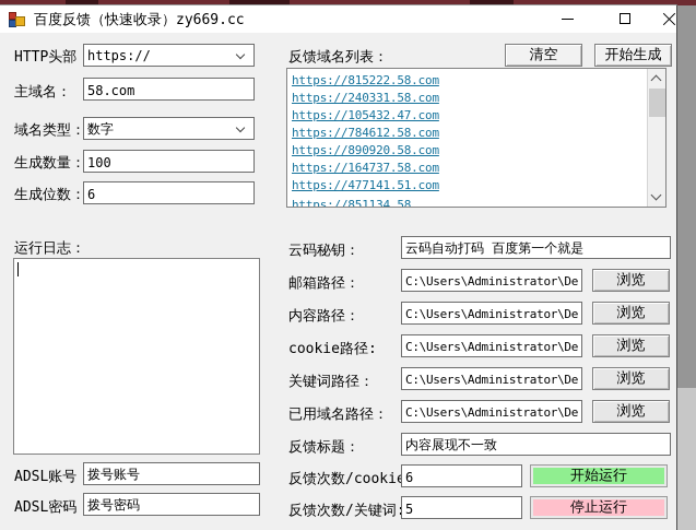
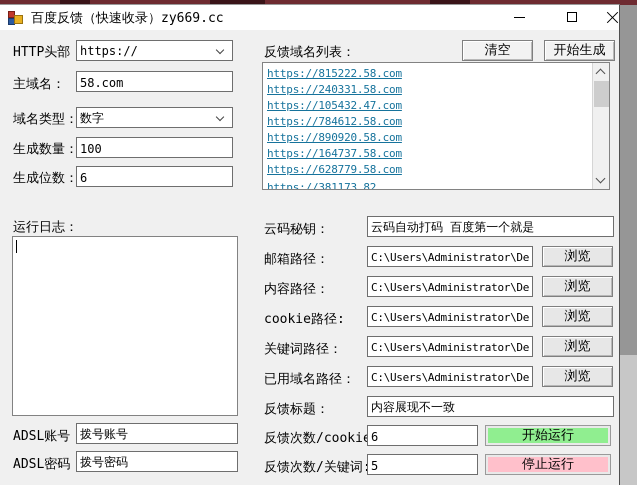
  百度反馈（快速收录）zy669.cc
  HTTP头部
  https://
  主域名：
  58.com
  域名类型：
  数字
  生成数量：
  100
  生成位数：
  6
  运行日志：
  ADSL账号
  拨号账号
  ADSL密码
  拨号密码
  反馈域名列表：
  清空
  开始生成
  https://815222.58.com
  https://240331.58.com
  https://105432.47.com
  https://784612.58.com
  https://890920.58.com
  https://164737.58.com
- https://477141.51.com
+ https://628779.58.com
- https://851134.58
+ https://381173.82
  云码秘钥：
  云码自动打码 百度第一个就是
  邮箱路径：
  C:\Users\Administrator\De
  浏览
  内容路径：
  C:\Users\Administrator\De
  浏览
  cookie路径:
  C:\Users\Administrator\De
  浏览
  关键词路径：
  C:\Users\Administrator\De
  浏览
  已用域名路径：
  C:\Users\Administrator\De
  浏览
  反馈标题：
  内容展现不一致
  反馈次数/cooki
  6
  开始运行
  反馈次数/关键词
  5
  停止运行
